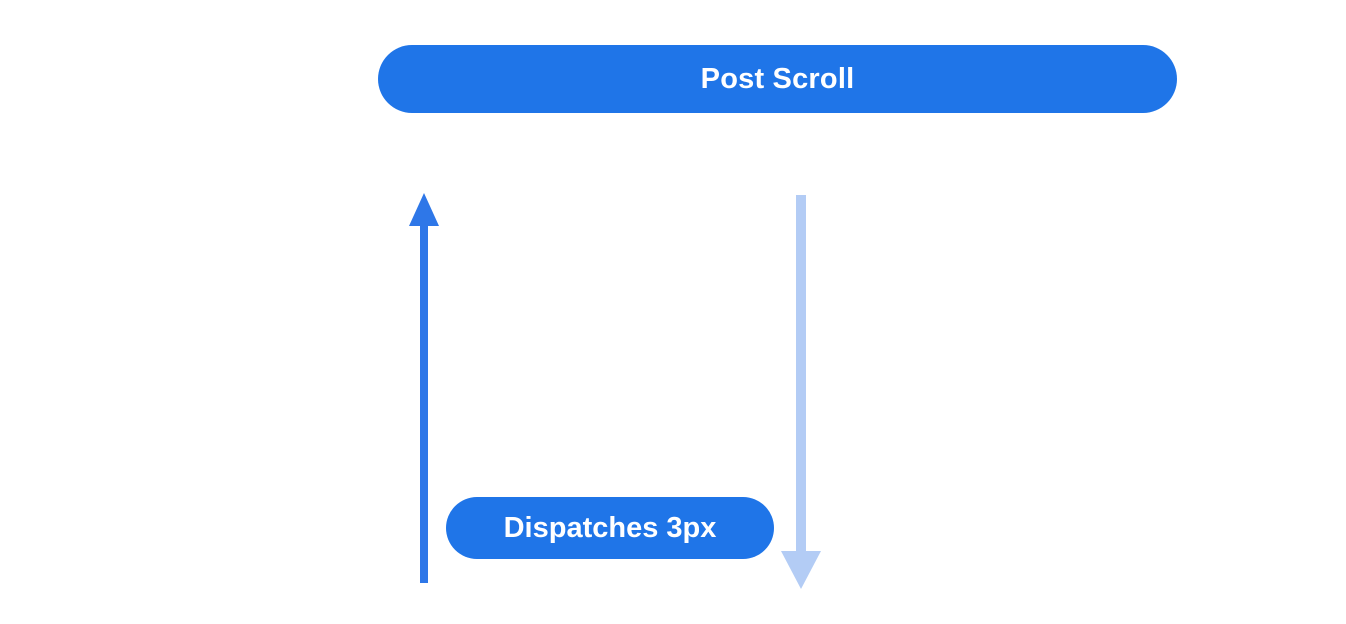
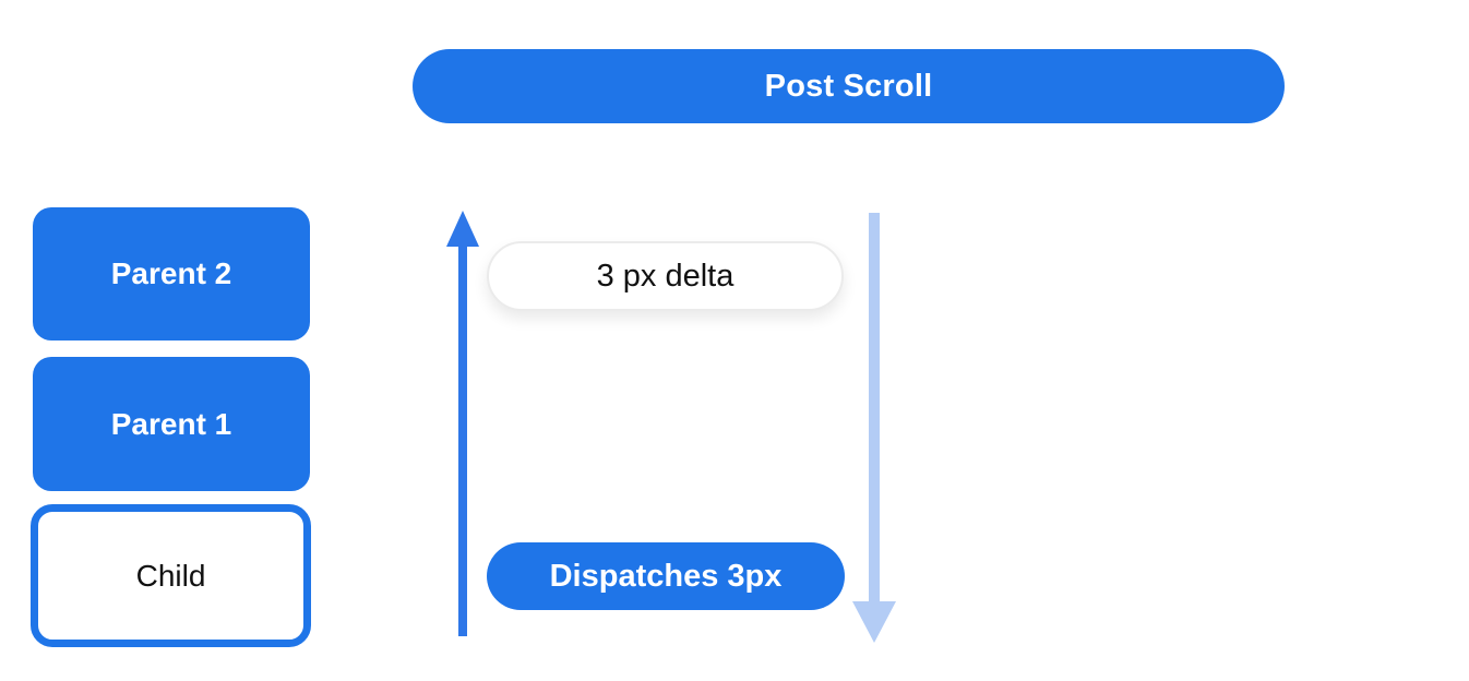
  Post Scroll
+ Parent 2
+ Parent 1
+ Child
+ 3 px delta
  Dispatches 3px
